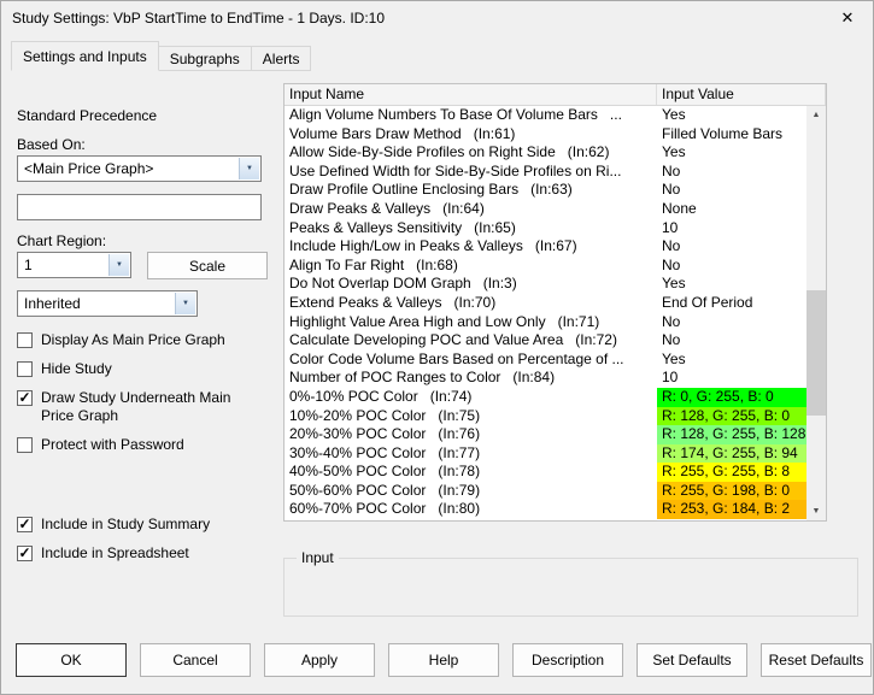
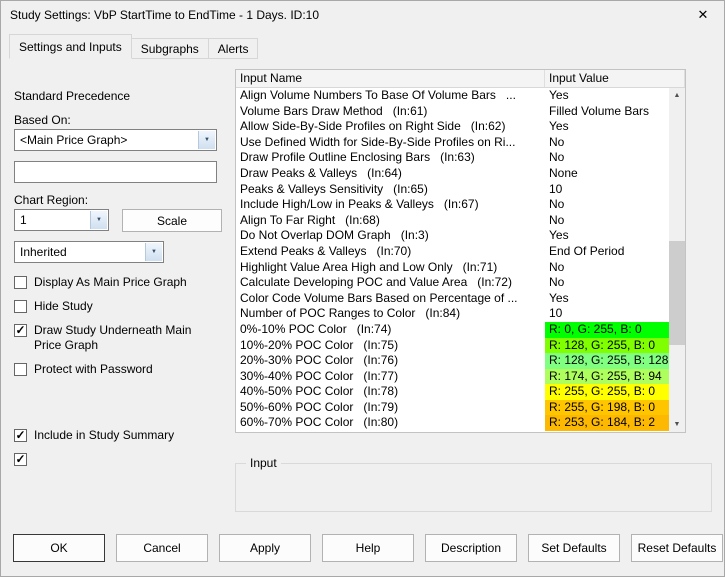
  Study Settings: VbP StartTime to EndTime - 1 Days. ID:10
  ✕
  Settings and Inputs
  Subgraphs
  Alerts
  Standard Precedence
  Based On:
  <Main Price Graph>
  Chart Region:
  1
  Scale
  Inherited
  Display As Main Price Graph
  Hide Study
  ✓
  Draw Study Underneath Main Price Graph
  Protect with Password
  ✓
  Include in Study Summary
  ✓
- Include in Spreadsheet
  Input Name
  Input Value
  Align Volume Numbers To Base Of Volume Bars ...
  Yes
  Volume Bars Draw Method (In:61)
  Filled Volume Bars
  Allow Side-By-Side Profiles on Right Side (In:62)
  Yes
  Use Defined Width for Side-By-Side Profiles on Ri...
  No
  Draw Profile Outline Enclosing Bars (In:63)
  No
  Draw Peaks & Valleys (In:64)
  None
  Peaks & Valleys Sensitivity (In:65)
  10
  Include High/Low in Peaks & Valleys (In:67)
  No
  Align To Far Right (In:68)
  No
  Do Not Overlap DOM Graph (In:3)
  Yes
  Extend Peaks & Valleys (In:70)
  End Of Period
  Highlight Value Area High and Low Only (In:71)
  No
  Calculate Developing POC and Value Area (In:72)
  No
  Color Code Volume Bars Based on Percentage of ...
  Yes
  Number of POC Ranges to Color (In:84)
  10
  0%-10% POC Color (In:74)
  R: 0, G: 255, B: 0
  10%-20% POC Color (In:75)
  R: 128, G: 255, B: 0
  20%-30% POC Color (In:76)
  R: 128, G: 255, B: 128
  30%-40% POC Color (In:77)
  R: 174, G: 255, B: 94
  40%-50% POC Color (In:78)
- R: 255, G: 255, B: 8
+ R: 255, G: 255, B: 0
  50%-60% POC Color (In:79)
  R: 255, G: 198, B: 0
  60%-70% POC Color (In:80)
  R: 253, G: 184, B: 2
  Input
  OK
  Cancel
  Apply
  Help
  Description
  Set Defaults
  Reset Defaults
